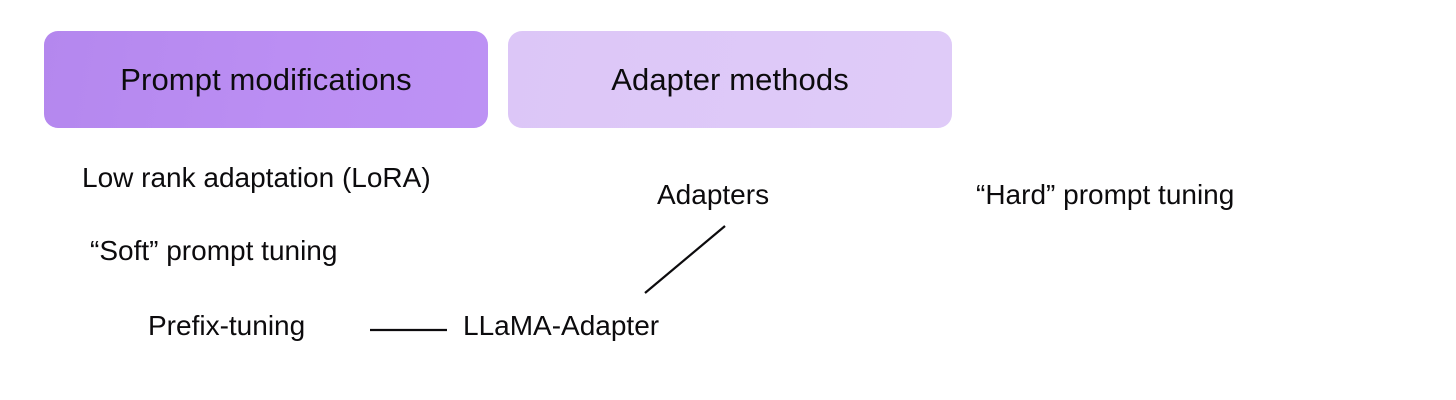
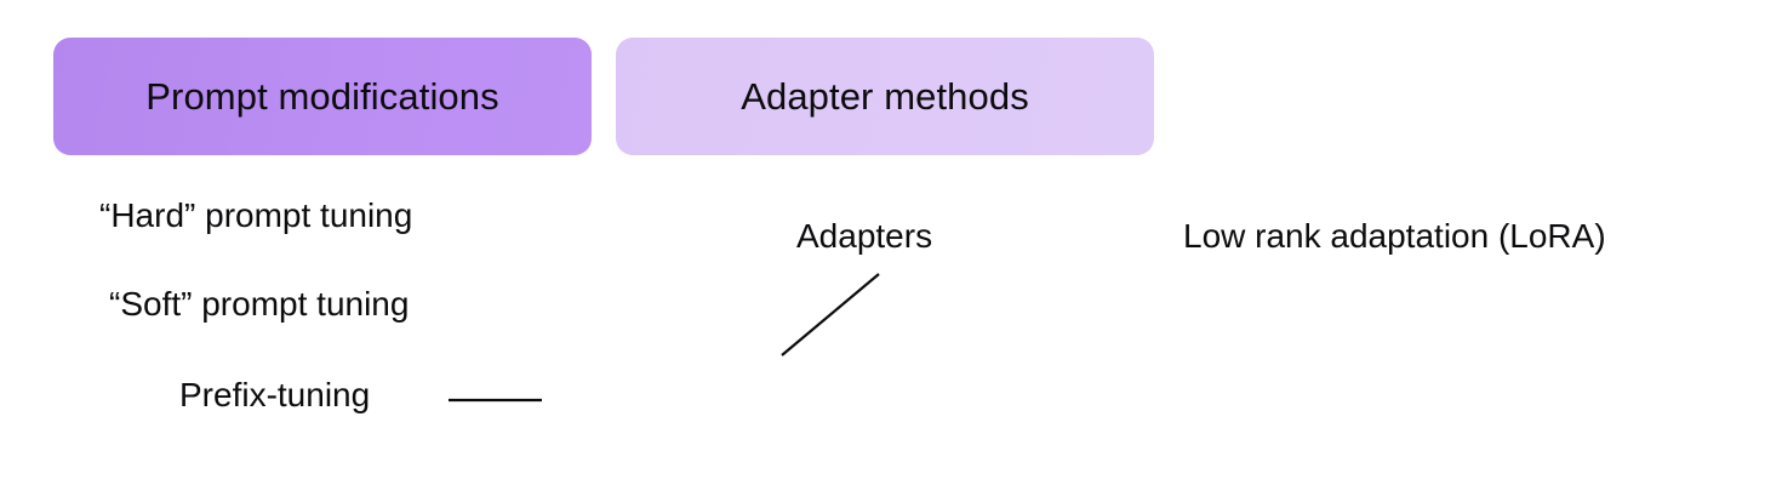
  Prompt modifications
  Adapter methods
- Low rank adaptation (LoRA)
+ “Hard” prompt tuning
  “Soft” prompt tuning
  Prefix-tuning
  Adapters
- LLaMA-Adapter
- “Hard” prompt tuning
+ Low rank adaptation (LoRA)
